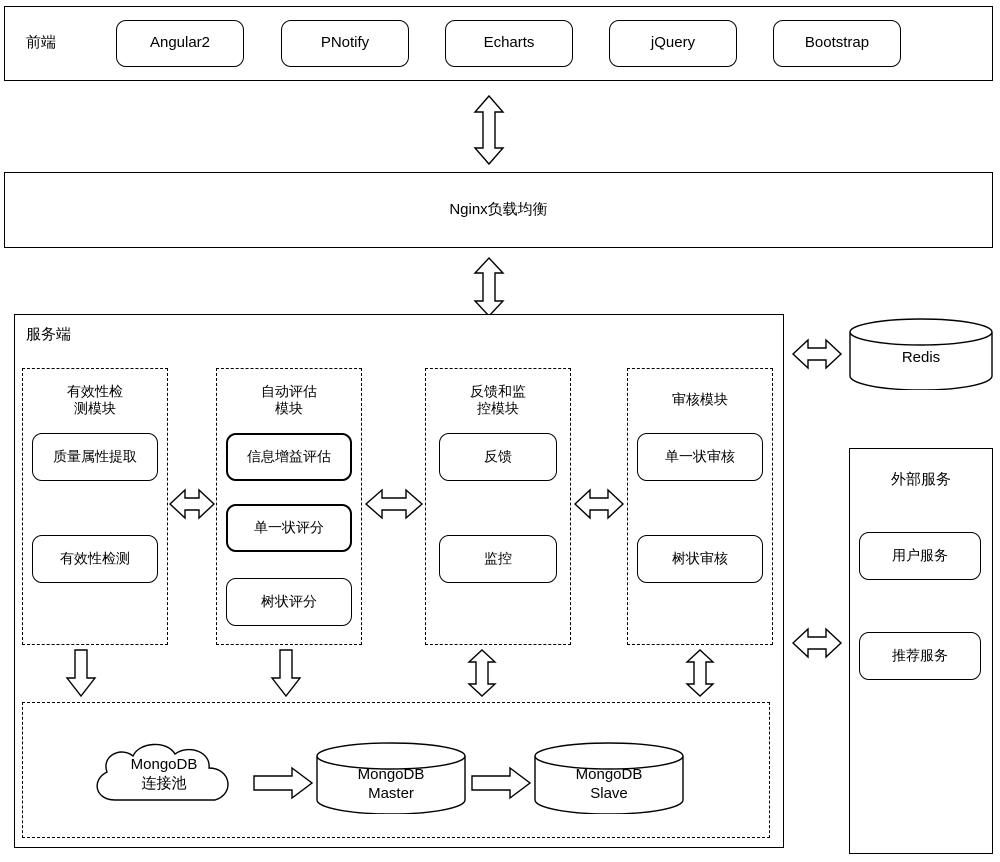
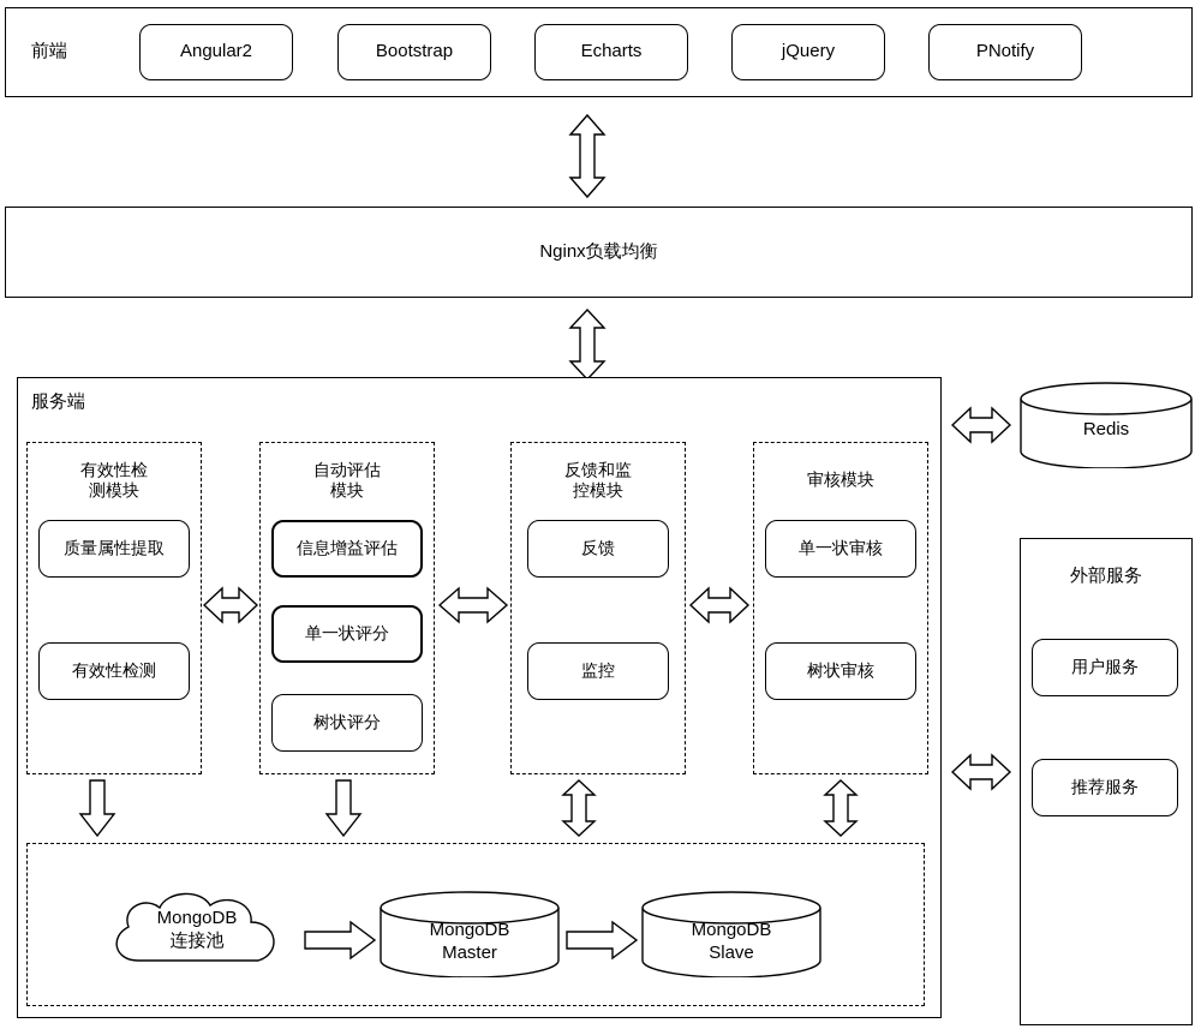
  前端
  Angular2
- PNotify
+ Bootstrap
  Echarts
  jQuery
- Bootstrap
+ PNotify
  Nginx负载均衡
  服务端
  有效性检
  测模块
  质量属性提取
  有效性检测
  自动评估
  模块
  信息增益评估
  单一状评分
  树状评分
  反馈和监
  控模块
  反馈
  监控
  审核模块
  单一状审核
  树状审核
  MongoDB
  连接池
  MongoDB
  Master
  MongoDB
  Slave
  Redis
  外部服务
  用户服务
  推荐服务
